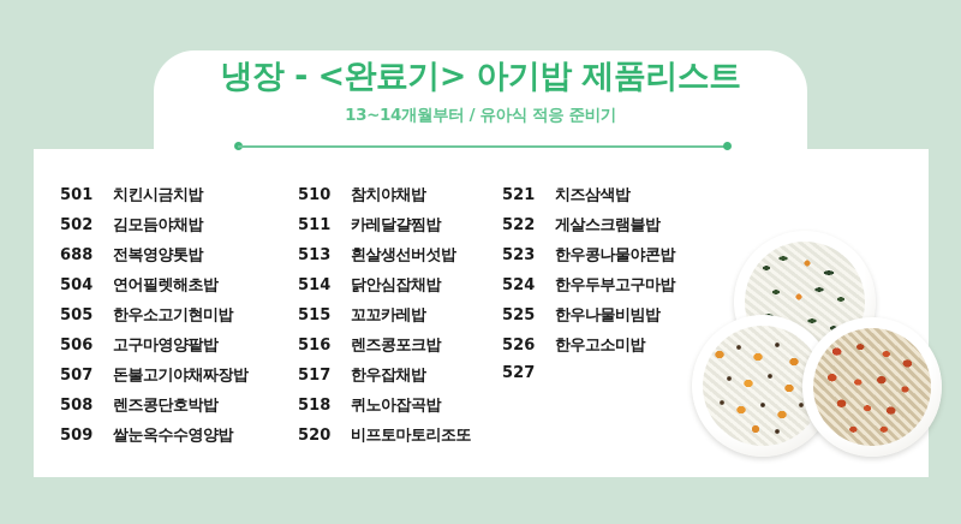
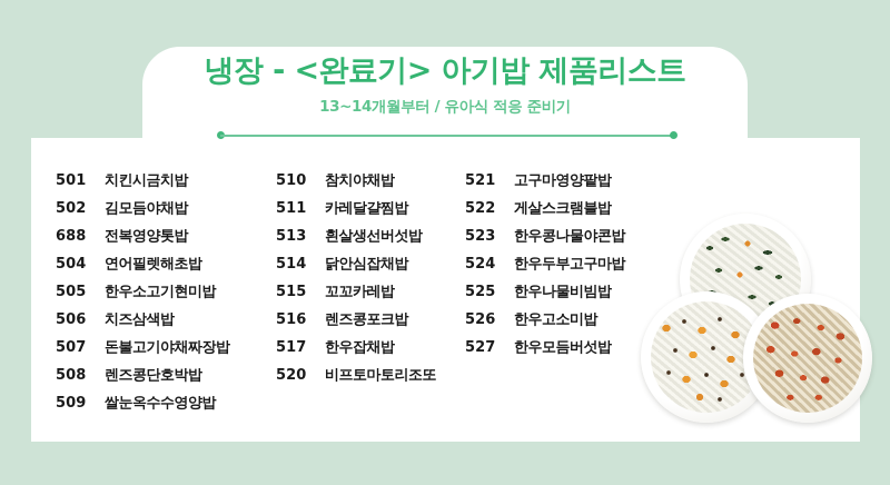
  냉장 - <완료기> 아기밥 제품리스트
  13~14개월부터 / 유아식 적응 준비기
  501
  치킨시금치밥
  502
  김모듬야채밥
  688
  전복영양톳밥
  504
  연어필렛해초밥
  505
  한우소고기현미밥
  506
- 고구마영양팥밥
+ 치즈삼색밥
  507
  돈불고기야채짜장밥
  508
  렌즈콩단호박밥
  509
  쌀눈옥수수영양밥
  510
  참치야채밥
  511
  카레달걀찜밥
  513
  흰살생선버섯밥
  514
  닭안심잡채밥
  515
  꼬꼬카레밥
  516
  렌즈콩포크밥
  517
  한우잡채밥
- 518
- 퀴노아잡곡밥
  520
  비프토마토리조또
  521
- 치즈삼색밥
+ 고구마영양팥밥
  522
  게살스크램블밥
  523
  한우콩나물야콘밥
  524
  한우두부고구마밥
  525
  한우나물비빔밥
  526
  한우고소미밥
  527
+ 한우모듬버섯밥
